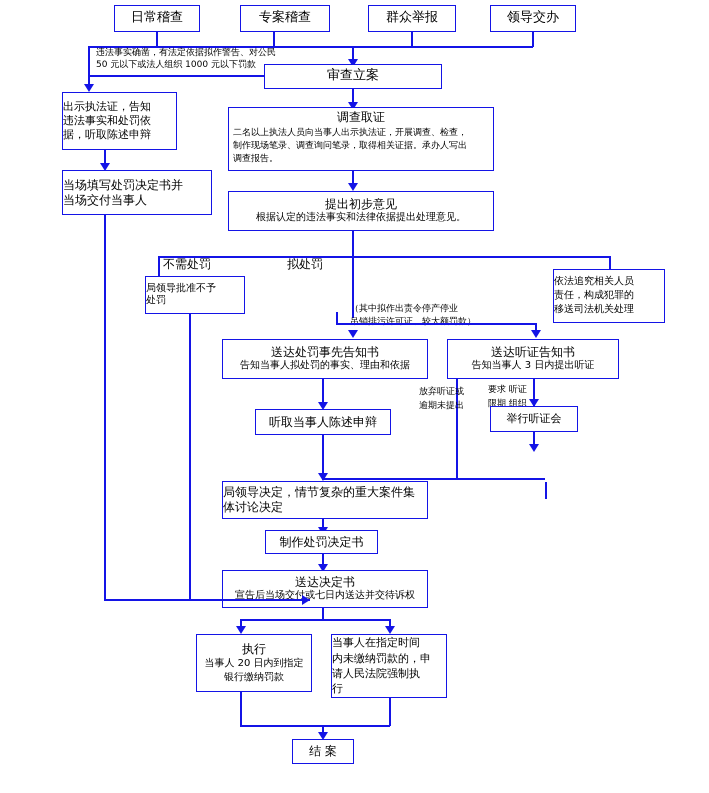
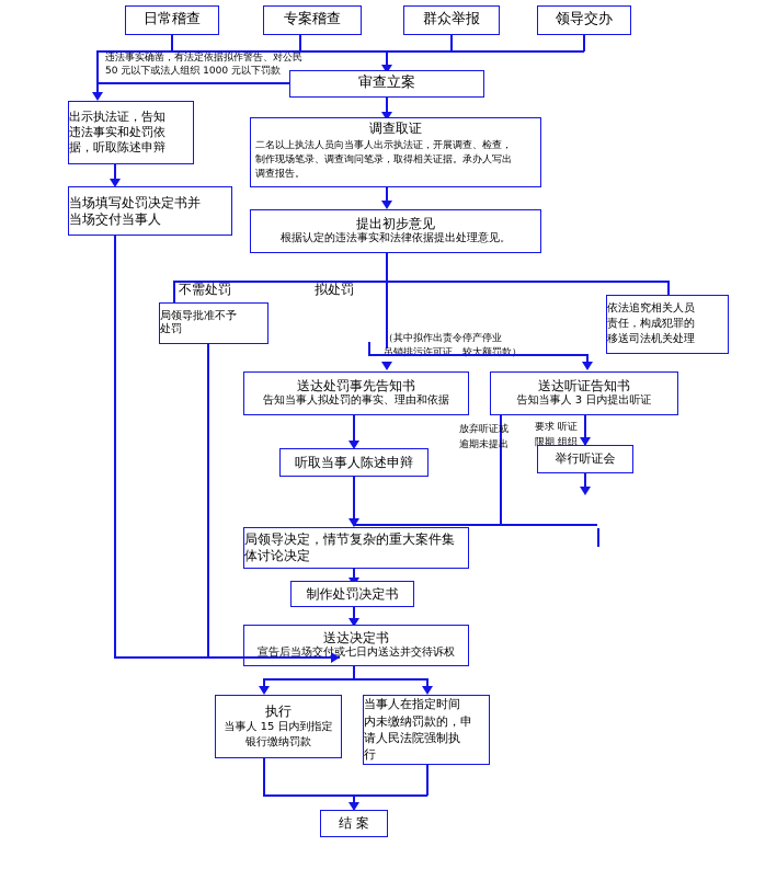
  日常稽查
  专案稽查
  群众举报
  领导交办
  违法事实确凿，有法定依据拟作警告、对公民
  50 元以下或法人组织 1000 元以下罚款
  审查立案
  出示执法证，告知
  违法事实和处罚依
  据，听取陈述申辩
  当场填写处罚决定书并
  当场交付当事人
  调查取证
  二名以上执法人员向当事人出示执法证，开展调查、检查，
  制作现场笔录、调查询问笔录，取得相关证据。承办人写出
  调查报告。
  提出初步意见
  根据认定的违法事实和法律依据提出处理意见。
  不需处罚
  拟处罚
  局领导批准不予
  处罚
  依法追究相关人员
  责任，构成犯罪的
  移送司法机关处理
  （其中拟作出责令停产停业
  送达处罚事先告知书
  告知当事人拟处罚的事实、理由和依据
  送达听证告知书
  告知当事人 3 日内提出听证
  放弃听证或
  逾期未提出
  要求 听证
  限期 组织
  举行听证会
  听取当事人陈述申辩
  局领导决定，情节复杂的重大案件集
  体讨论决定
  制作处罚决定书
  送达决定书
  宣告后当场交付或七日内送达并交待诉权
  执行
- 当事人 20 日内到指定
+ 当事人 15 日内到指定
  银行缴纳罚款
  当事人在指定时间
  内未缴纳罚款的，申
  请人民法院强制执
  行
  结 案
